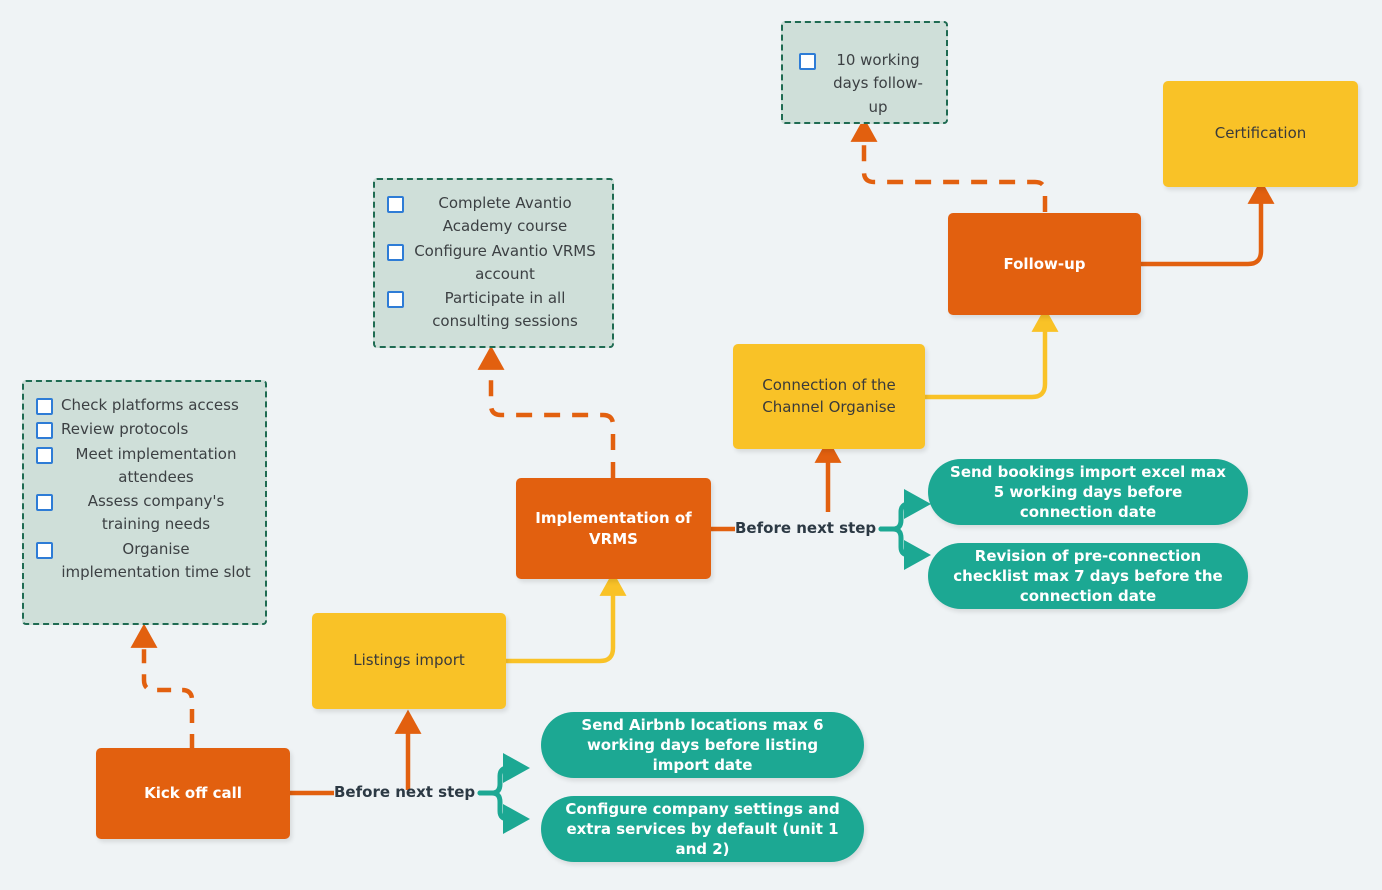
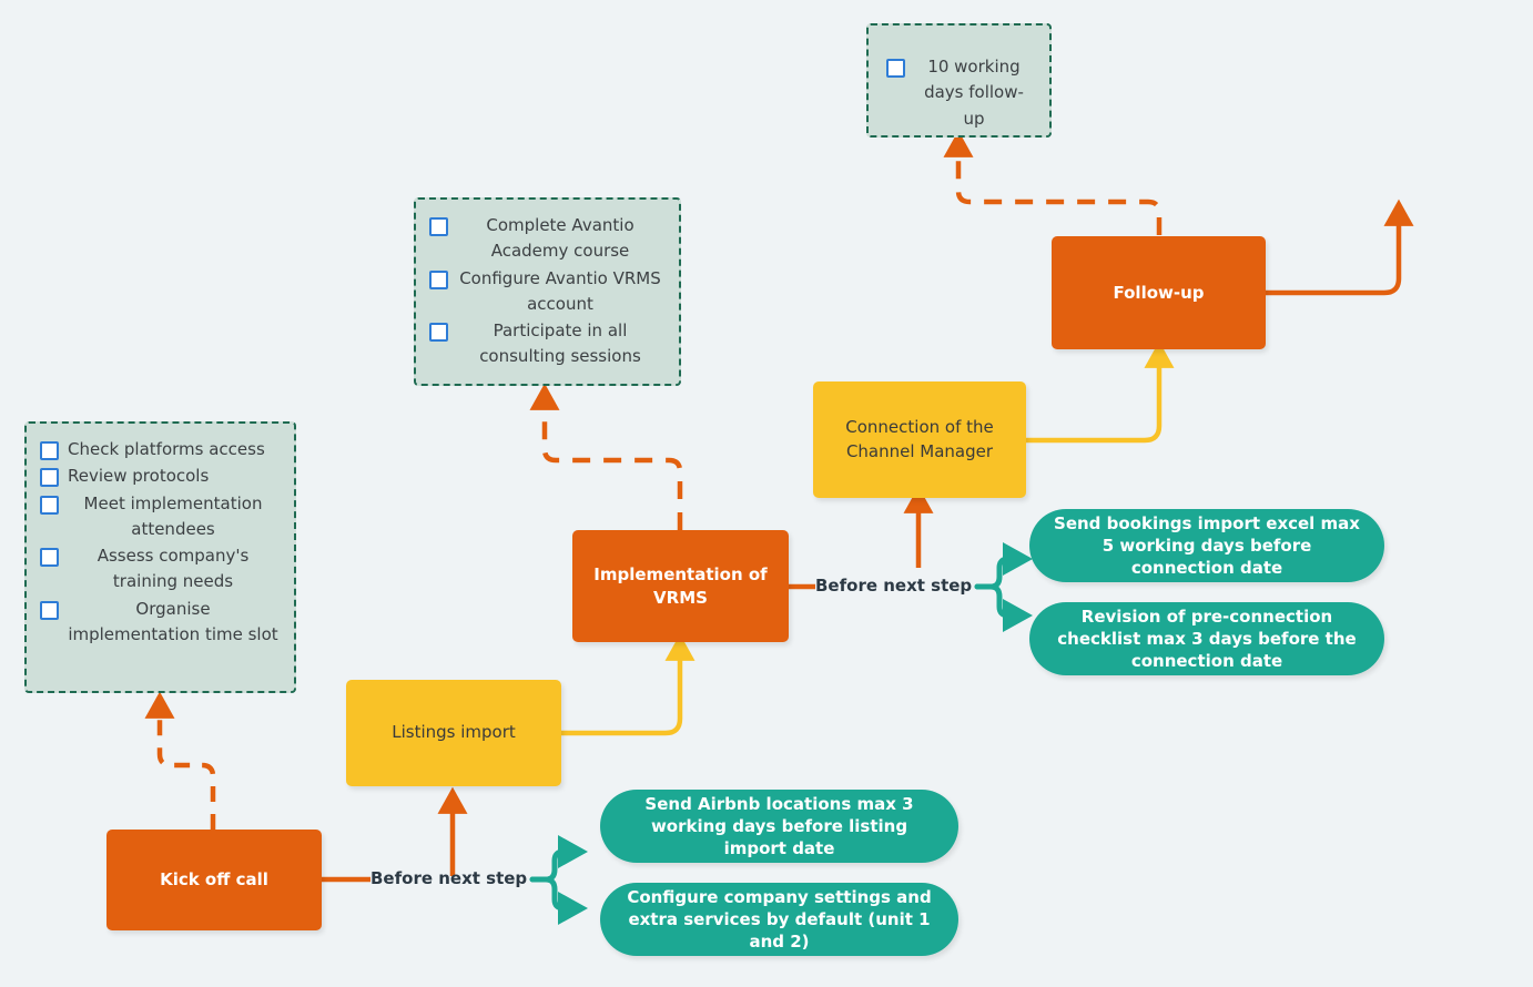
  Check platforms access
  Review protocols
  Meet implementation attendees
  Assess company's training needs
  Organise implementation time slot
  Complete Avantio Academy course
  Configure Avantio VRMS account
  Participate in all consulting sessions
  10 working days follow-up
  Kick off call
  Listings import
  Implementation of VRMS
- Connection of the Channel Organise
+ Connection of the Channel Manager
  Follow-up
- Certification
  Before next step
- Send Airbnb locations max 6 working days before listing import date
+ Send Airbnb locations max 3 working days before listing import date
  Configure company settings and extra services by default (unit 1 and 2)
  Before next step
  Send bookings import excel max 5 working days before connection date
- Revision of pre-connection checklist max 7 days before the connection date
+ Revision of pre-connection checklist max 3 days before the connection date
